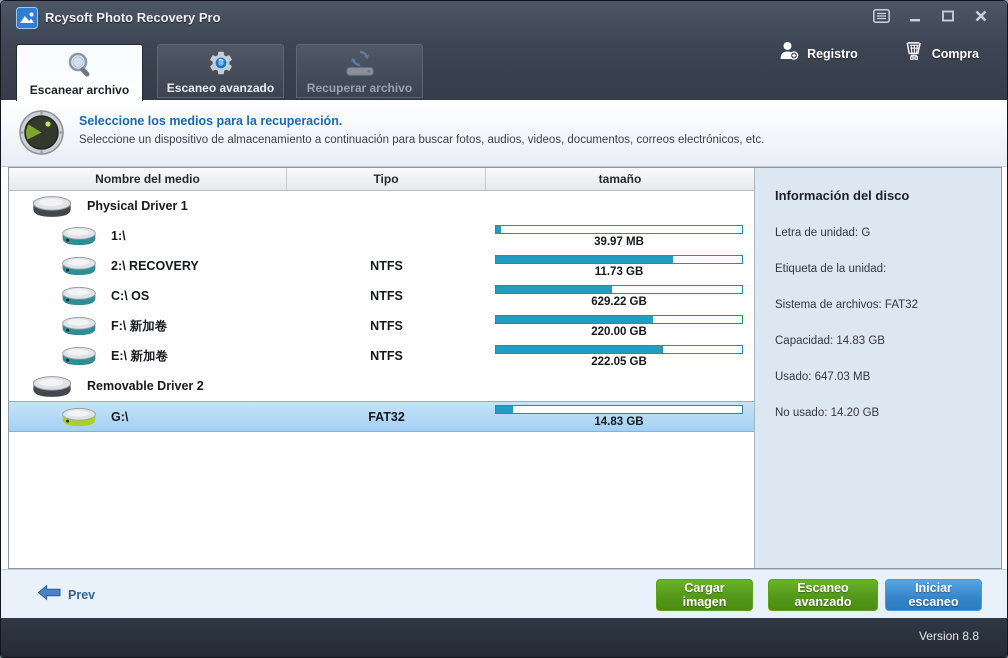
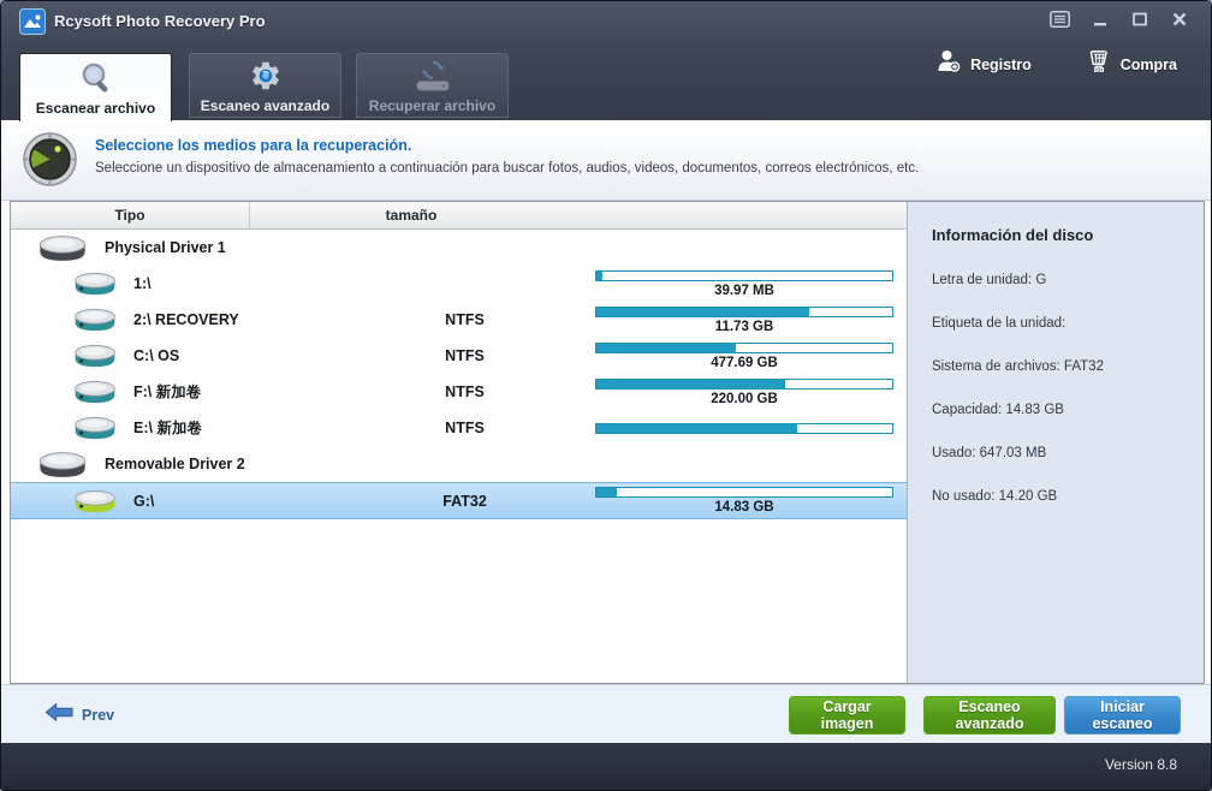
  Rcysoft Photo Recovery Pro
  Escanear archivo
  Escaneo avanzado
  Recuperar archivo
  Registro
  Compra
  Seleccione los medios para la recuperación.
  Seleccione un dispositivo de almacenamiento a continuación para buscar fotos, audios, videos, documentos, correos electrónicos, etc.
- Nombre del medio
  Tipo
  tamaño
  Physical Driver 1
  1:\
  39.97 MB
  2:\ RECOVERY
  NTFS
  11.73 GB
  C:\ OS
  NTFS
- 629.22 GB
+ 477.69 GB
  F:\ 新加卷
  NTFS
  220.00 GB
  E:\ 新加卷
  NTFS
- 222.05 GB
  Removable Driver 2
  G:\
  FAT32
  14.83 GB
  Información del disco
  Letra de unidad: G
  Etiqueta de la unidad:
  Sistema de archivos: FAT32
  Capacidad: 14.83 GB
  Usado: 647.03 MB
  No usado: 14.20 GB
  Prev
  Cargar imagen
  Escaneo avanzado
  Iniciar escaneo
  Version 8.8
